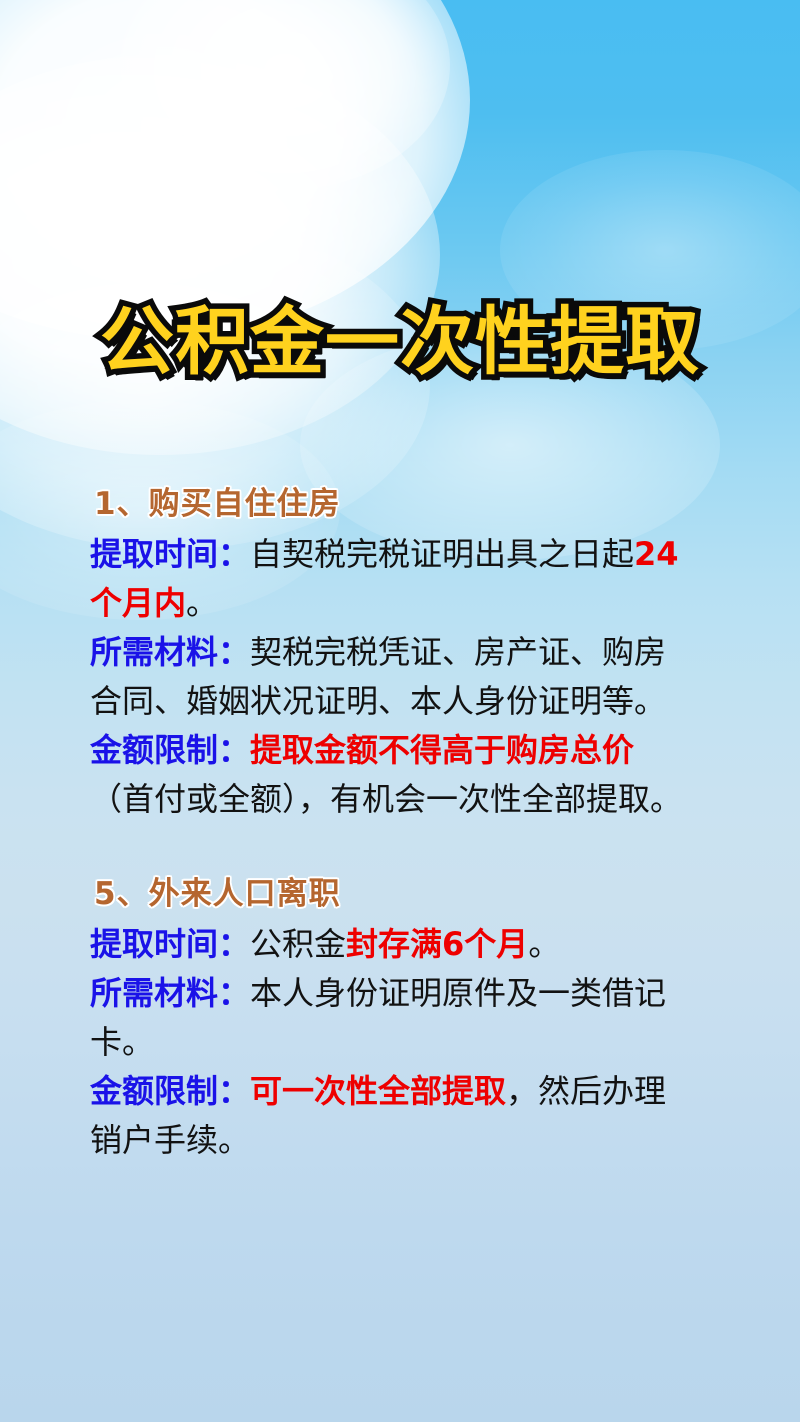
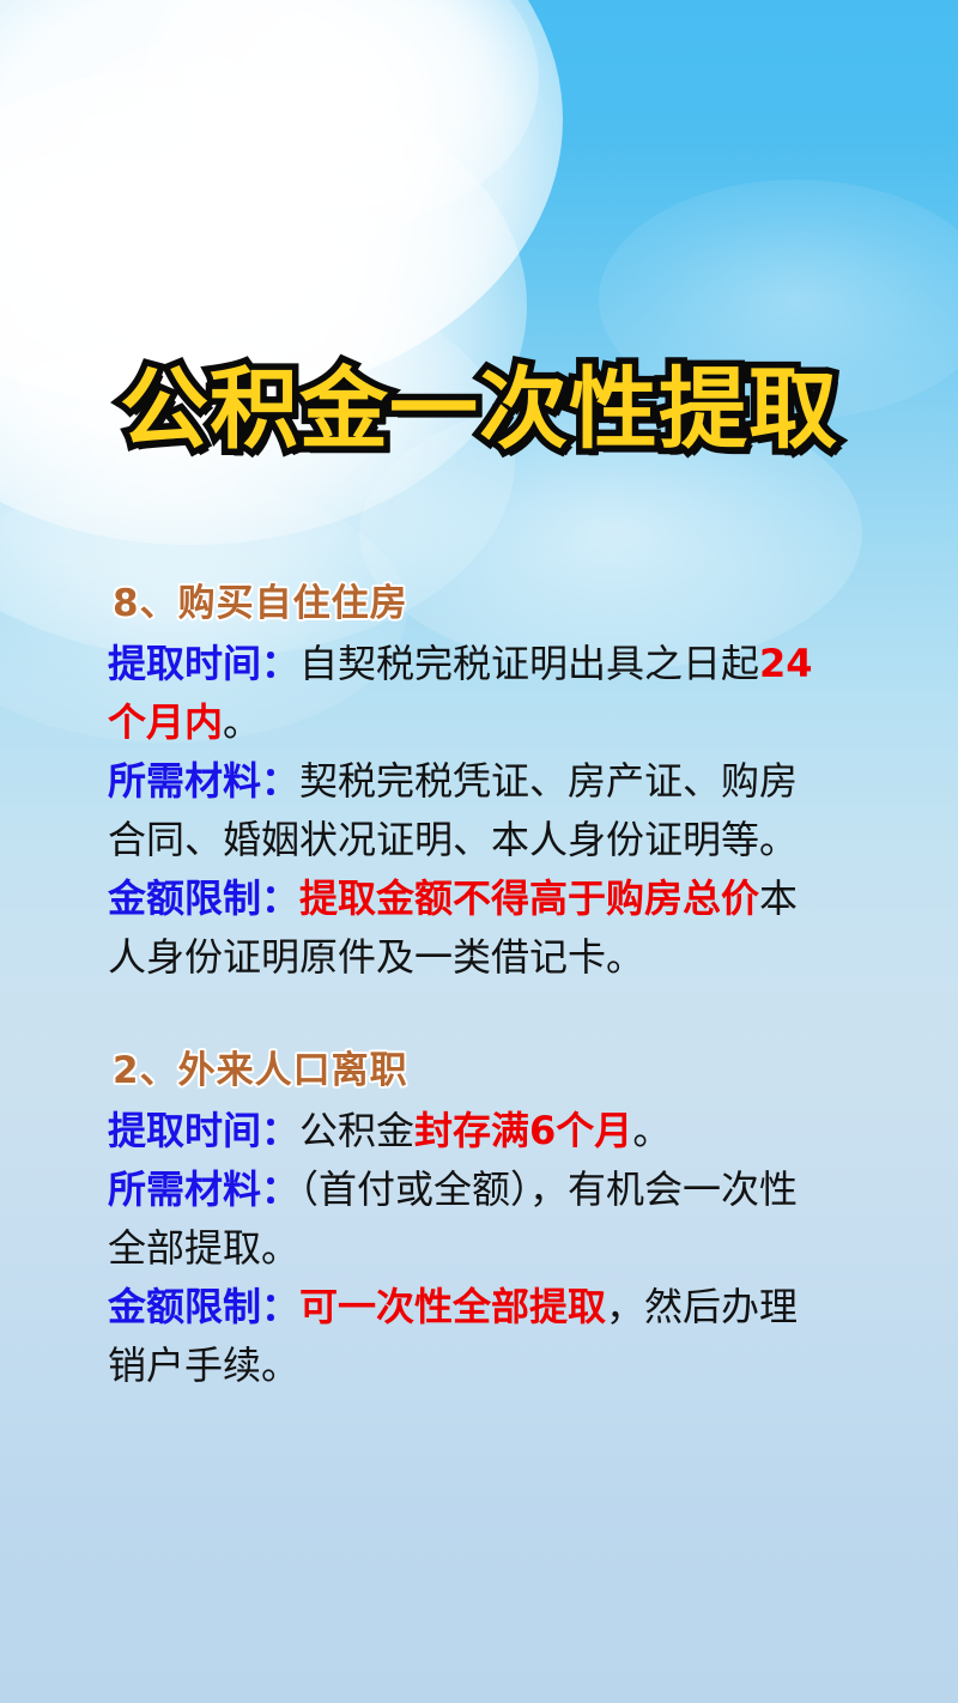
  公积金一次性提取
- 1、购买自住住房
+ 8、购买自住住房
  提取时间：自契税完税证明出具之日起24个月内。
  所需材料：契税完税凭证、房产证、购房合同、婚姻状况证明、本人身份证明等。
- 金额限制：提取金额不得高于购房总价（首付或全额），有机会一次性全部提取。
+ 金额限制：提取金额不得高于购房总价本人身份证明原件及一类借记卡。
- 5、外来人口离职
+ 2、外来人口离职
  提取时间：公积金封存满6个月。
- 所需材料：本人身份证明原件及一类借记卡。
+ 所需材料：（首付或全额），有机会一次性全部提取。
  金额限制：可一次性全部提取，然后办理销户手续。
